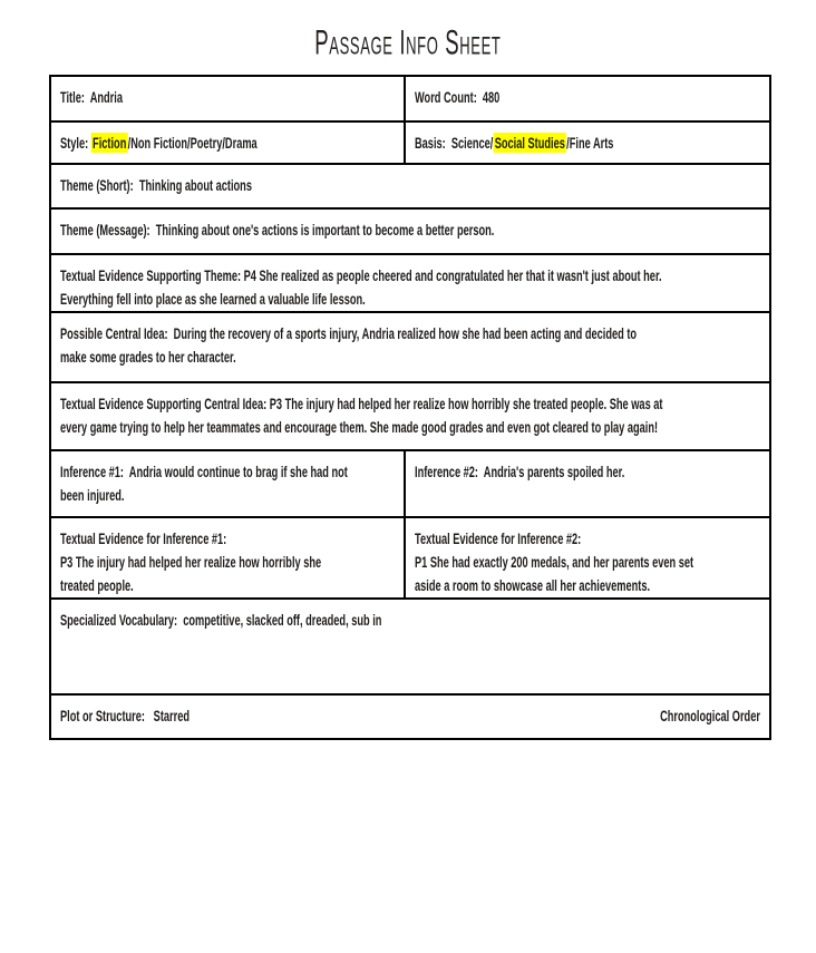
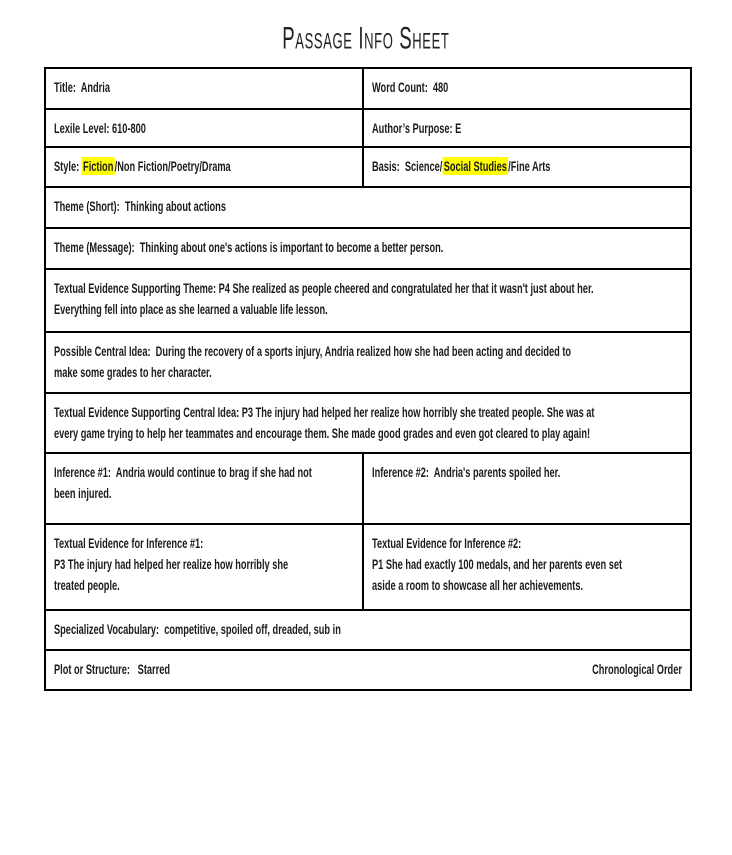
  Passage Info Sheet
  Title: Andria	Word Count: 480
+ Lexile Level: 610-800	Author’s Purpose: E
  Style: Fiction/Non Fiction/Poetry/Drama	Basis: Science/Social Studies/Fine Arts
  Theme (Short): Thinking about actions
  Theme (Message): Thinking about one's actions is important to become a better person.
  Textual Evidence Supporting Theme: P4 She realized as people cheered and congratulated her that it wasn't just about her. Everything fell into place as she learned a valuable life lesson.
  Possible Central Idea: During the recovery of a sports injury, Andria realized how she had been acting and decided to make some grades to her character.
  Textual Evidence Supporting Central Idea: P3 The injury had helped her realize how horribly she treated people. She was at every game trying to help her teammates and encourage them. She made good grades and even got cleared to play again!
  Inference #1: Andria would continue to brag if she had not been injured.	Inference #2: Andria's parents spoiled her.
- Textual Evidence for Inference #1: P3 The injury had helped her realize how horribly she treated people.	Textual Evidence for Inference #2: P1 She had exactly 200 medals, and her parents even set aside a room to showcase all her achievements.
+ Textual Evidence for Inference #1: P3 The injury had helped her realize how horribly she treated people.	Textual Evidence for Inference #2: P1 She had exactly 100 medals, and her parents even set aside a room to showcase all her achievements.
- Specialized Vocabulary: competitive, slacked off, dreaded, sub in
+ Specialized Vocabulary: competitive, spoiled off, dreaded, sub in
  Plot or Structure: Starred Chronological Order
